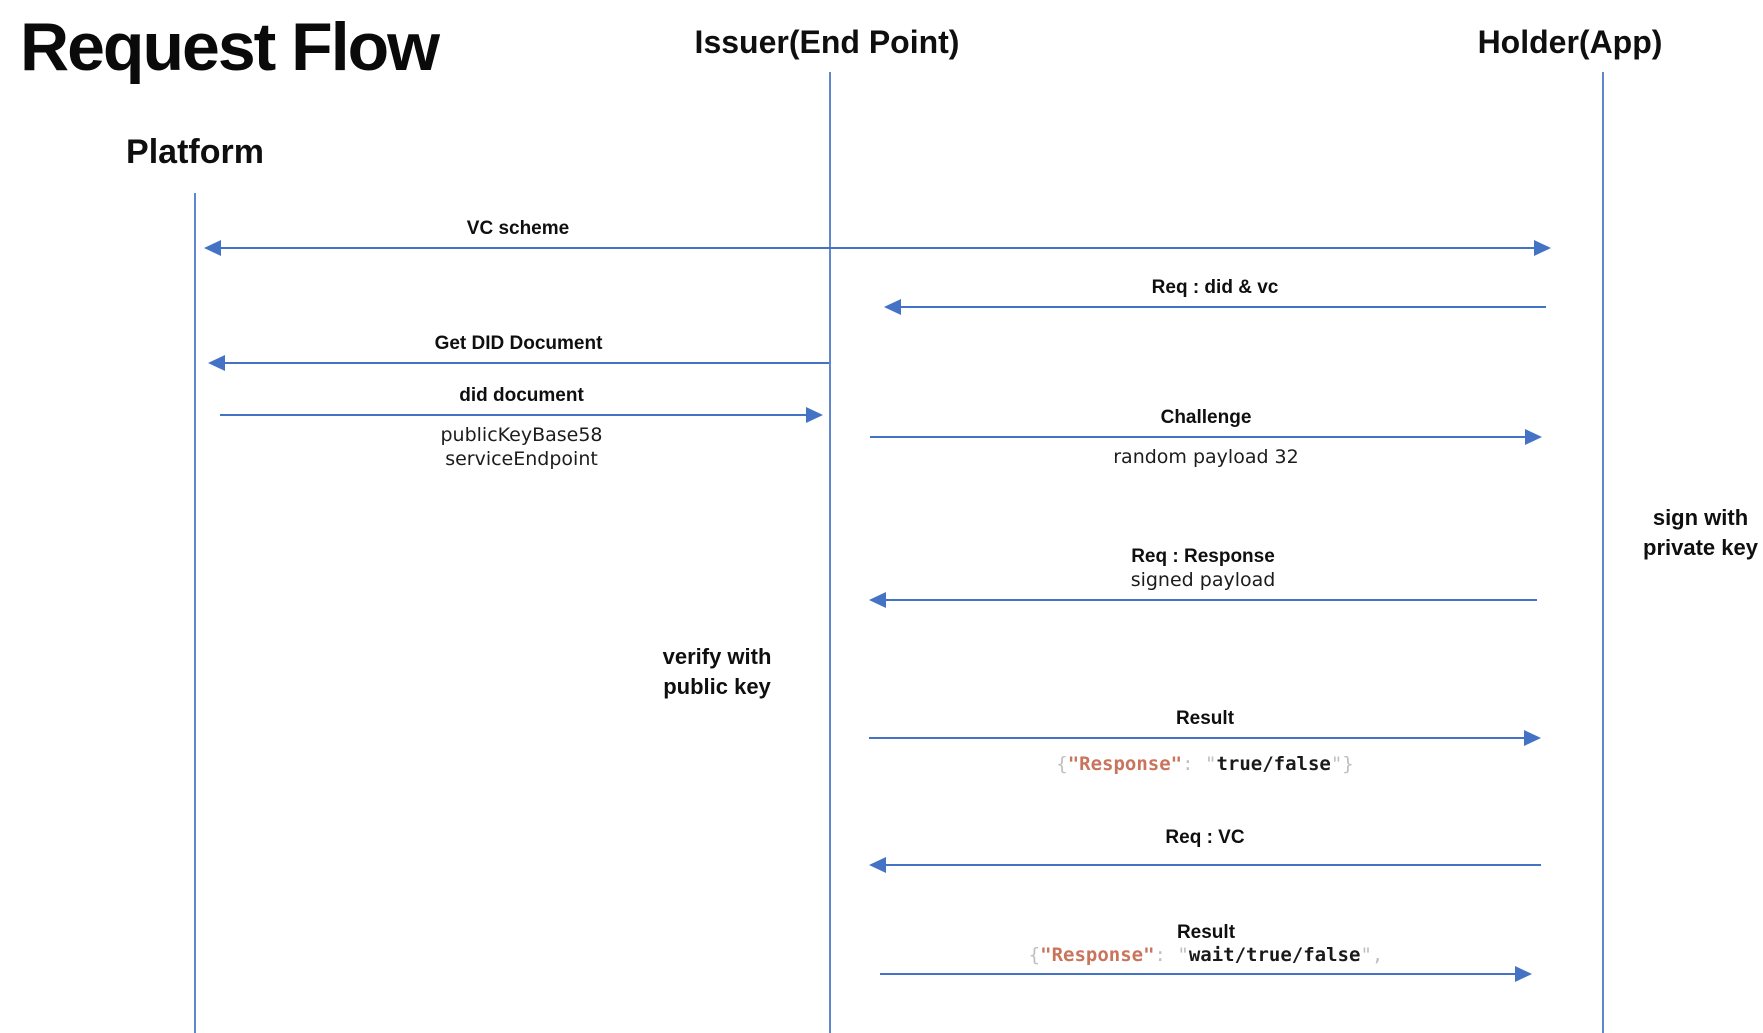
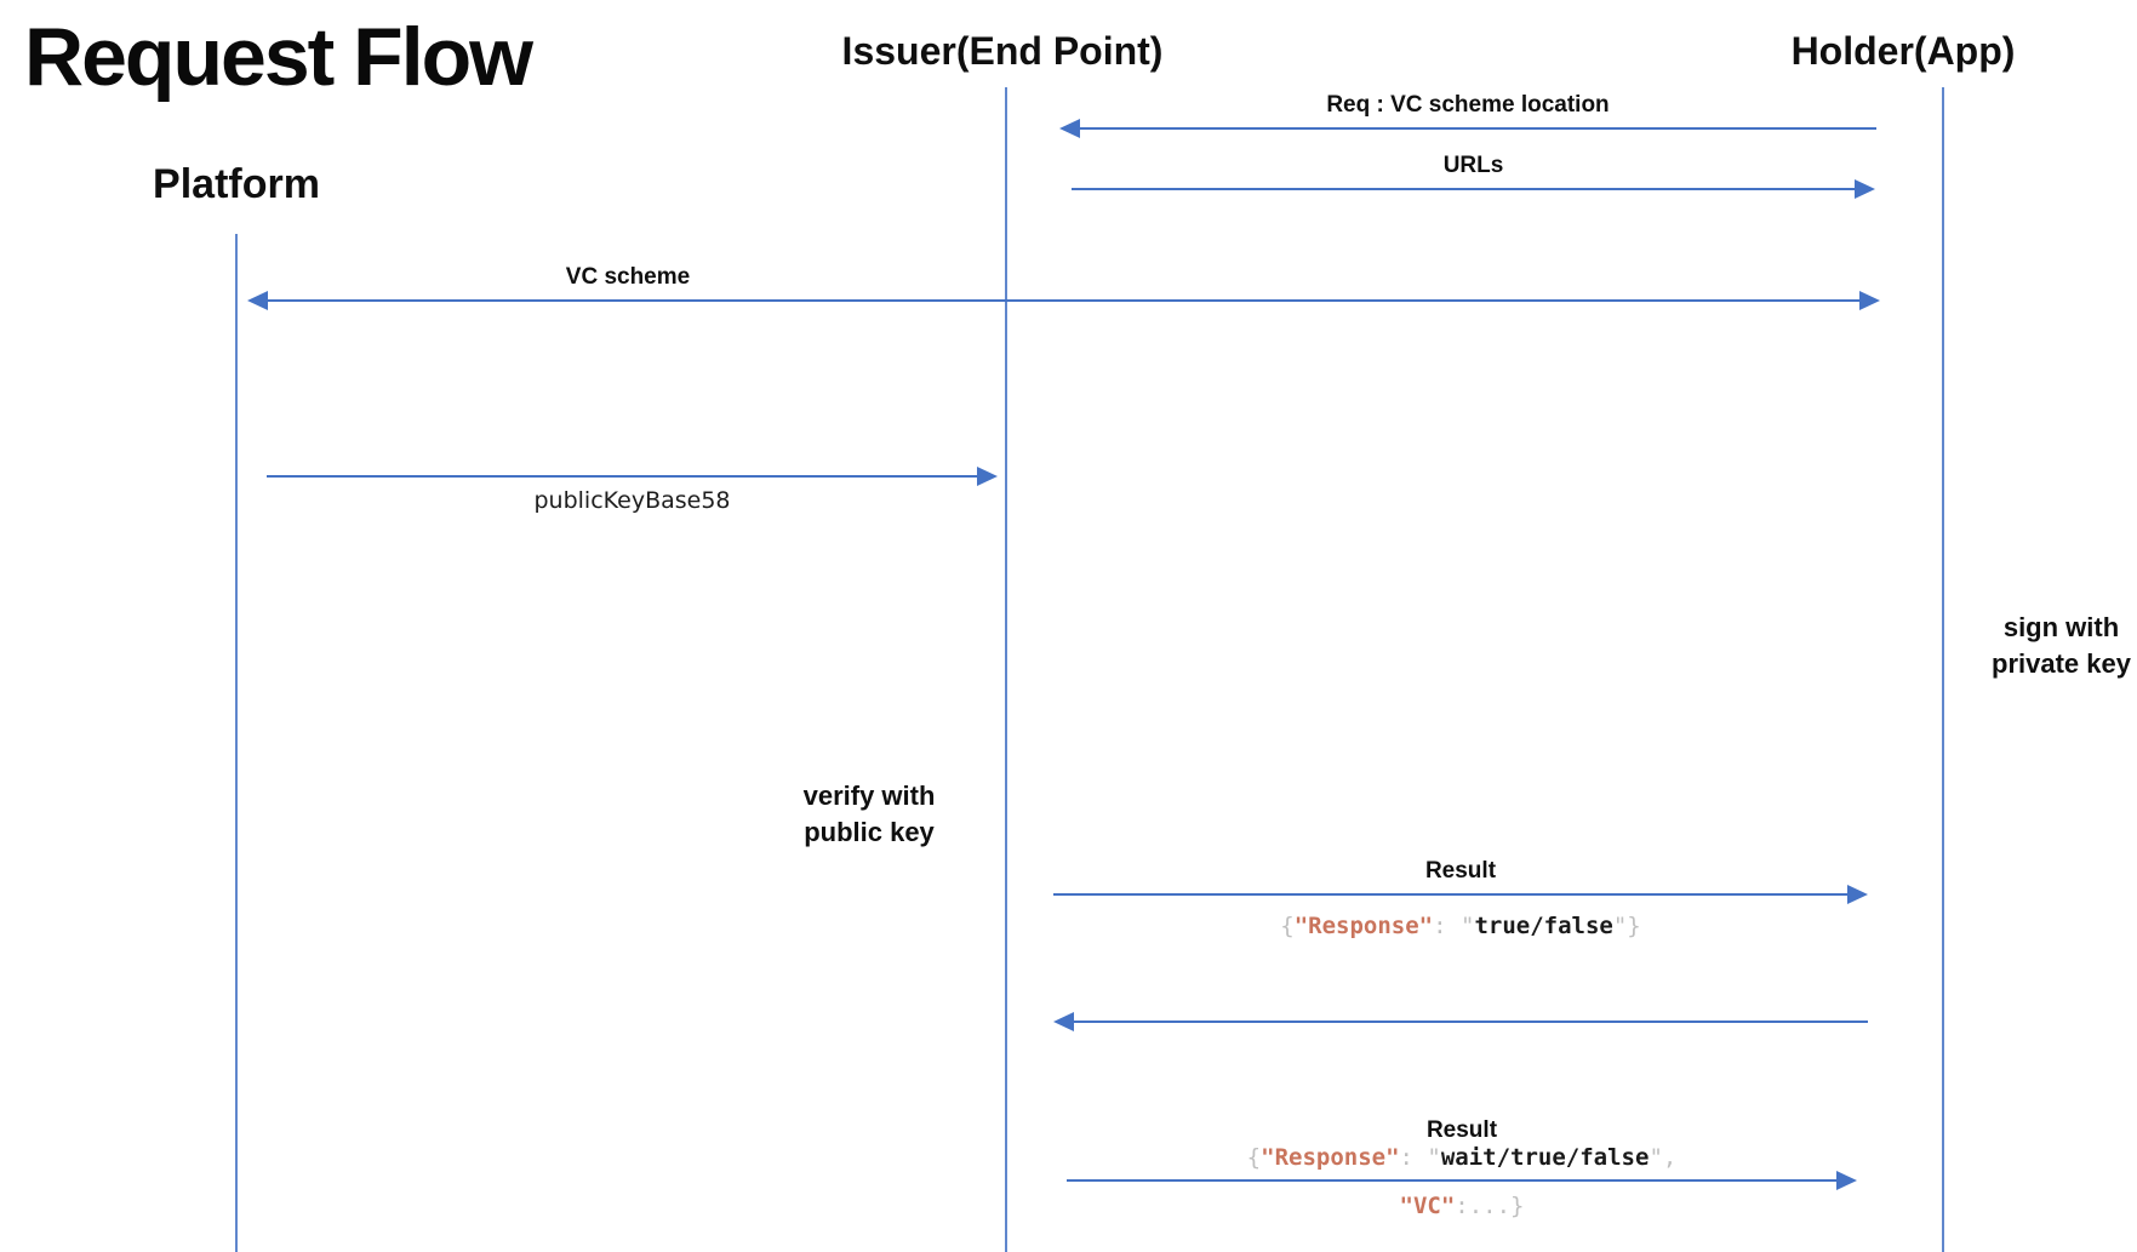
  Request Flow
  Platform
  Issuer(End Point)
  Holder(App)
+ Req : VC scheme location
+ URLs
  VC scheme
- Req : did & vc
- Get DID Document
- did document
  publicKeyBase58
- serviceEndpoint
- Challenge
- random payload 32
- Req : Response
- signed payload
  Result
  {"Response": "true/false"}
- Req : VC
  Result
  {"Response": "wait/true/false",
+ "VC":...}
  sign with
  private key
  verify with
  public key
